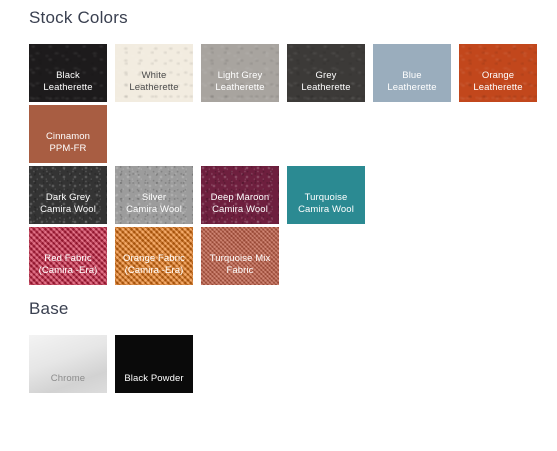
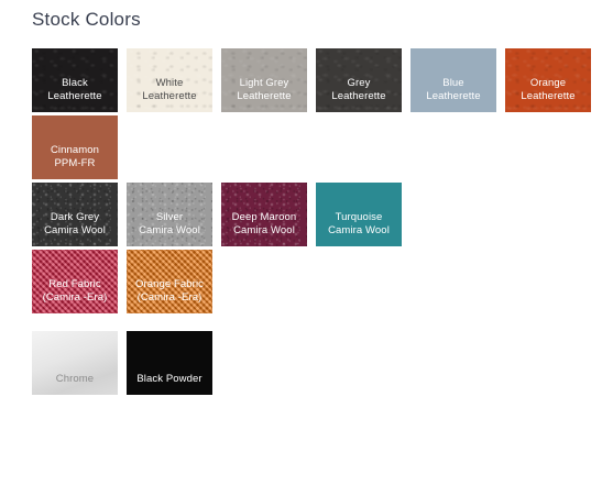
  Stock Colors
  Black
  Leatherette
  White
  Leatherette
  Light Grey
  Leatherette
  Grey
  Leatherette
  Blue
  Leatherette
  Orange
  Leatherette
  Cinnamon
  PPM-FR
  Dark Grey
  Camira Wool
  Silver
  Camira Wool
  Deep Maroon
  Camira Wool
  Turquoise
  Camira Wool
  Red Fabric
  (Camira -Era)
  Orange Fabric
  (Camira -Era)
- Turquoise Mix
- Fabric
- Base
  Chrome
  Black Powder
